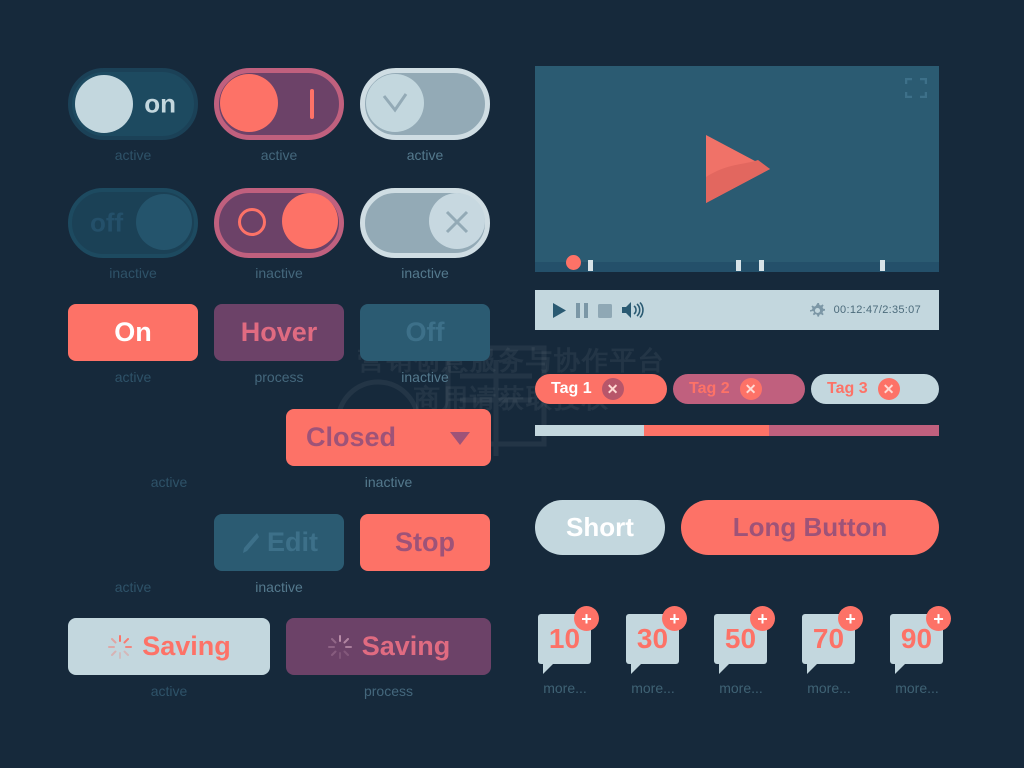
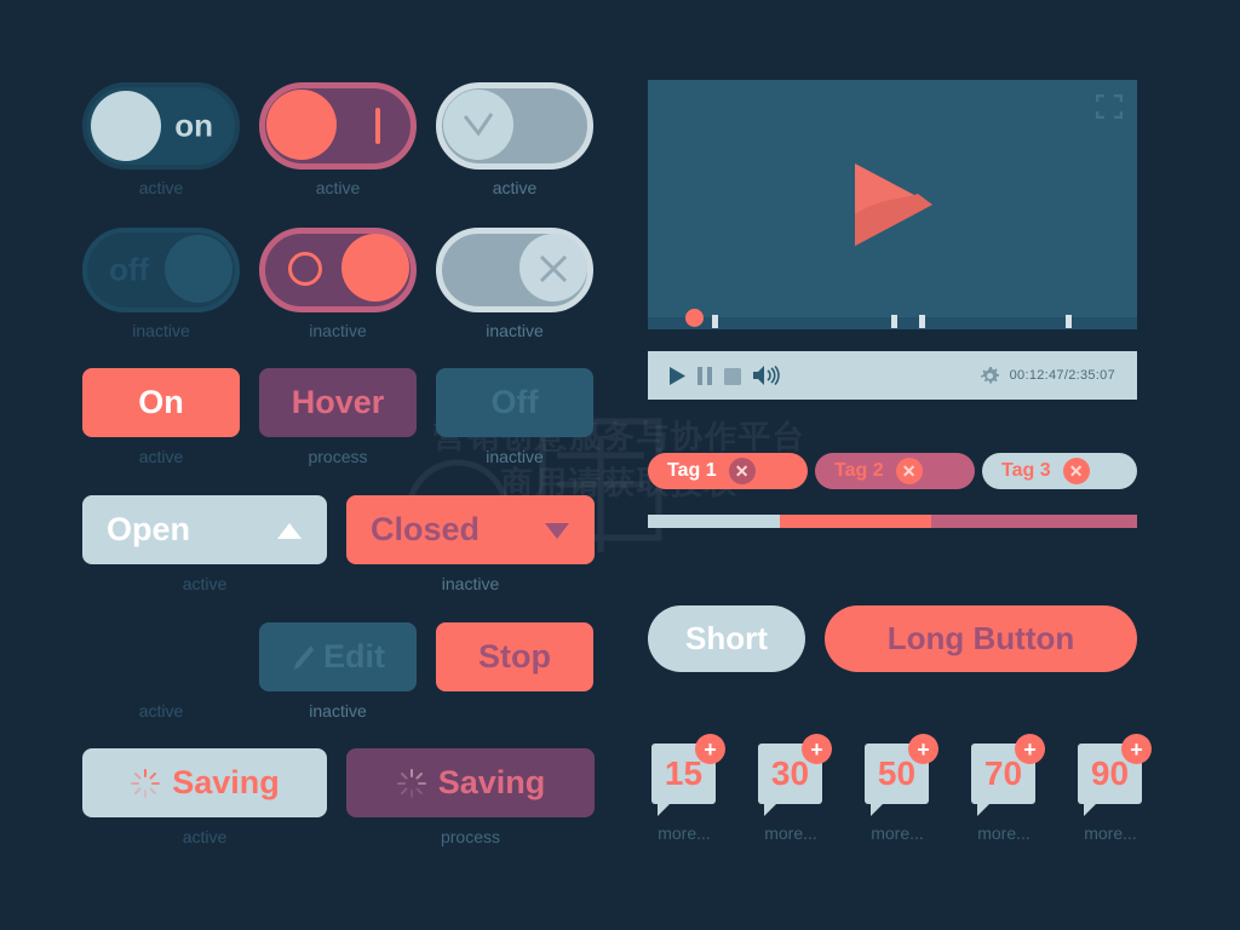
  营销创意服务与协作平台
  on
  active
  active
  active
  inactive
  inactive
  inactive
  On
  active
  Hover
  process
  inactive
+ Open
  active
  Closed
  inactive
  active
  inactive
  Stop
  Saving
  active
  Saving
  process
  00:12:47/2:35:07
  Tag 1
  ✕
  Tag 2
  ✕
  Tag 3
  ✕
  Short
  Long Button
- 10
+ 15
  +
  more...
  30
  +
  more...
  50
  +
  more...
  70
  +
  more...
  90
  +
  more...
